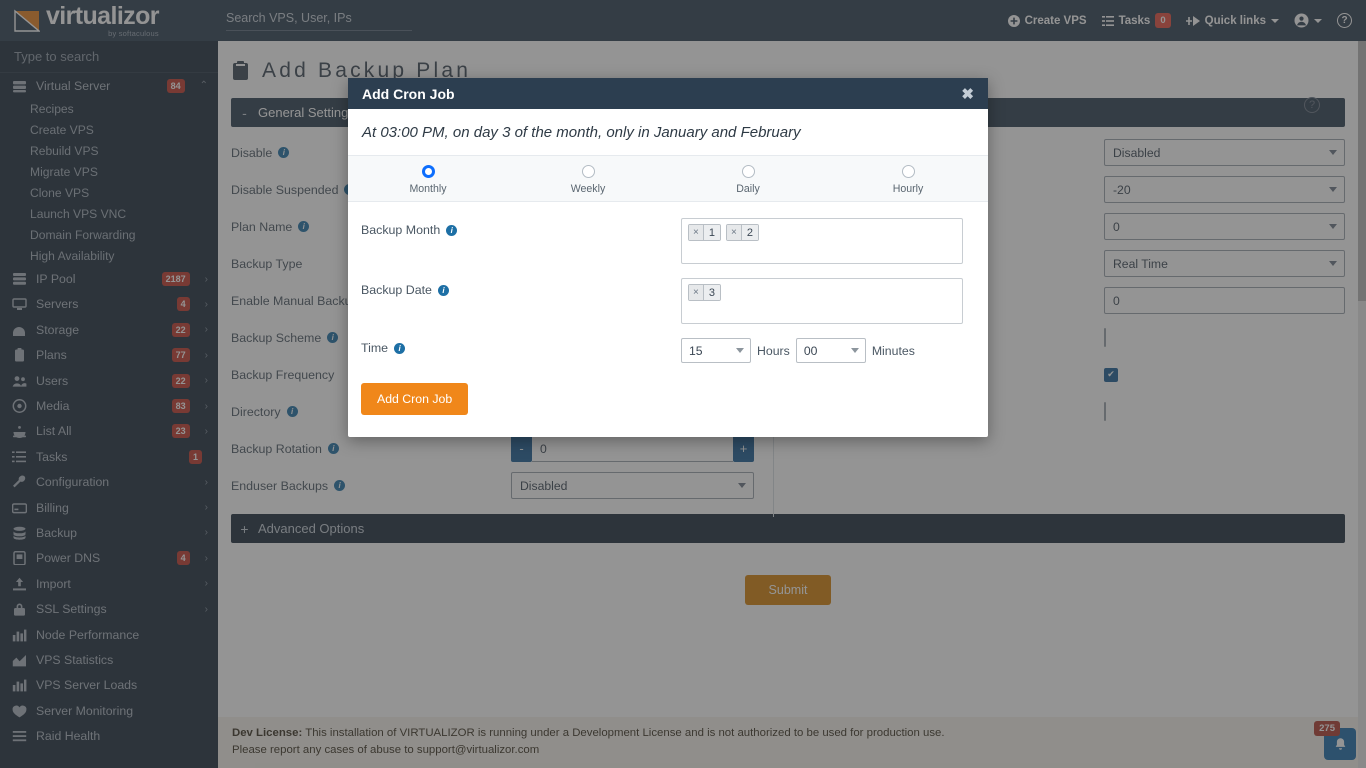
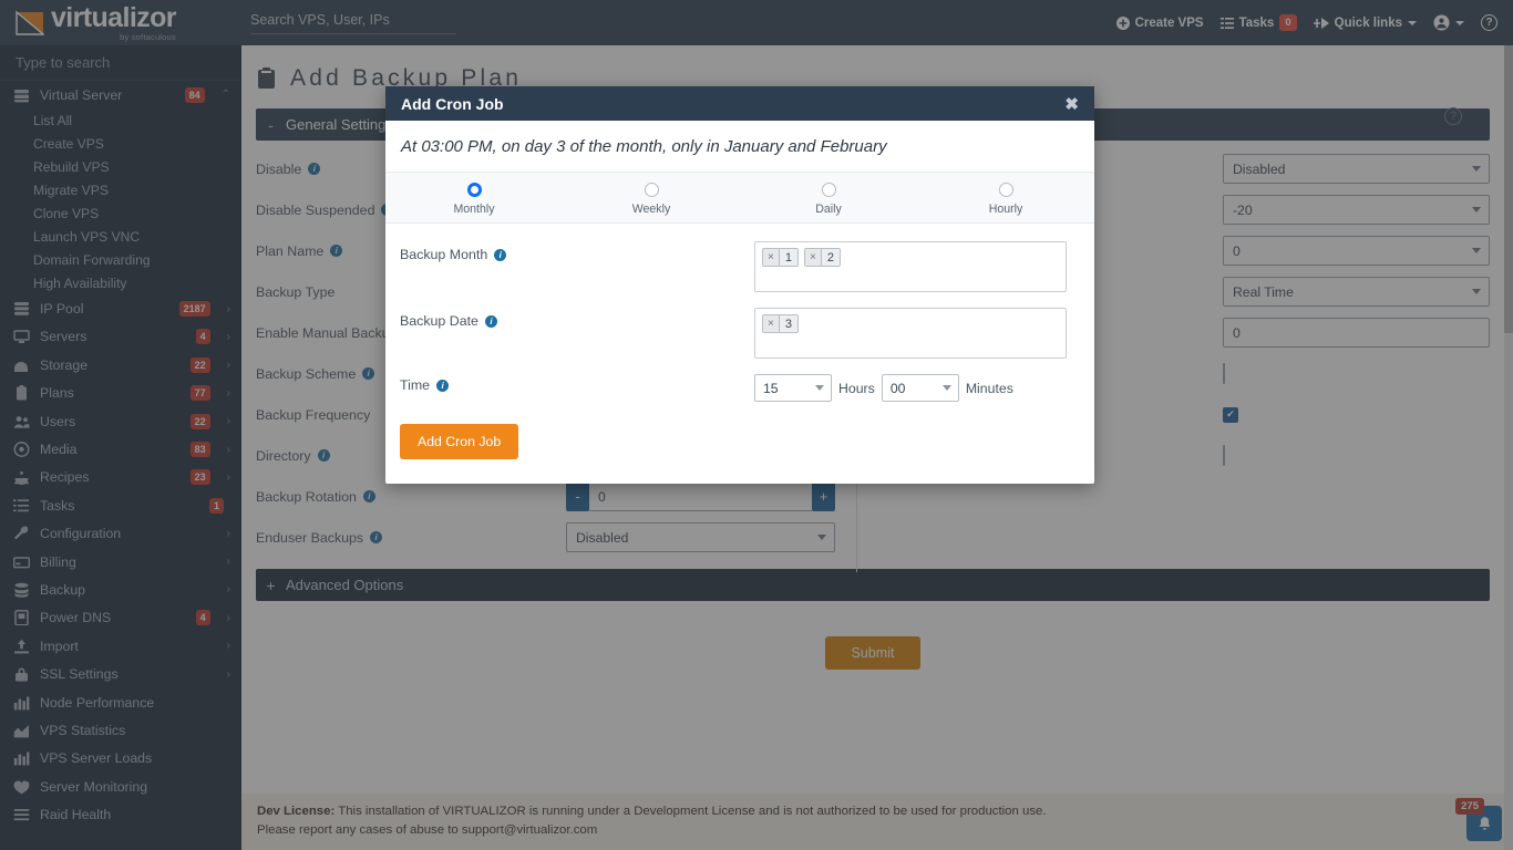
  virtualizor
  by softaculous
  Search VPS, User, IPs
  Create VPS
  Tasks
  0
  Quick links
  ?
  Type to search
  Virtual Server
  84
  ⌃
- Recipes
+ List All
  Create VPS
  Rebuild VPS
  Migrate VPS
  Clone VPS
  Launch VPS VNC
  Domain Forwarding
  High Availability
  IP Pool
  2187
  ›
  Servers
  4
  ›
  Storage
  22
  ›
  Plans
  77
  ›
  Users
  22
  ›
  Media
  83
  ›
- List All
+ Recipes
  23
  ›
  Tasks
  1
  Configuration
  ›
  Billing
  ›
  Backup
  ›
  Power DNS
  4
  ›
  Import
  ›
  SSL Settings
  ›
  Node Performance
  VPS Statistics
  VPS Server Loads
  Server Monitoring
  Raid Health
  Add Backup Plan
  ?
  -
  General Setting
  Disable
  i
  Disabled
  Disable Suspended
  -20
  Plan Name
  i
  0
  Backup Type
  Real Time
  Enable Manual Back
  0
  Backup Scheme
  i
  Backup Frequency
  ✔
  Directory
  i
  Backup Rotation
  i
  -
  0
  +
  Enduser Backups
  i
  Disabled
  +
  Advanced Options
  Submit
  Dev License: This installation of VIRTUALIZOR is running under a Development License and is not authorized to be used for production use.
  Please report any cases of abuse to support@virtualizor.com
  275
  Add Cron Job
  ✖
  At 03:00 PM, on day 3 of the month, only in January and February
  Monthly
  Weekly
  Daily
  Hourly
  Backup Month
  i
  ×
  1
  ×
  2
  Backup Date
  i
  ×
  3
  Time
  i
  15
  Hours
  00
  Minutes
  Add Cron Job
